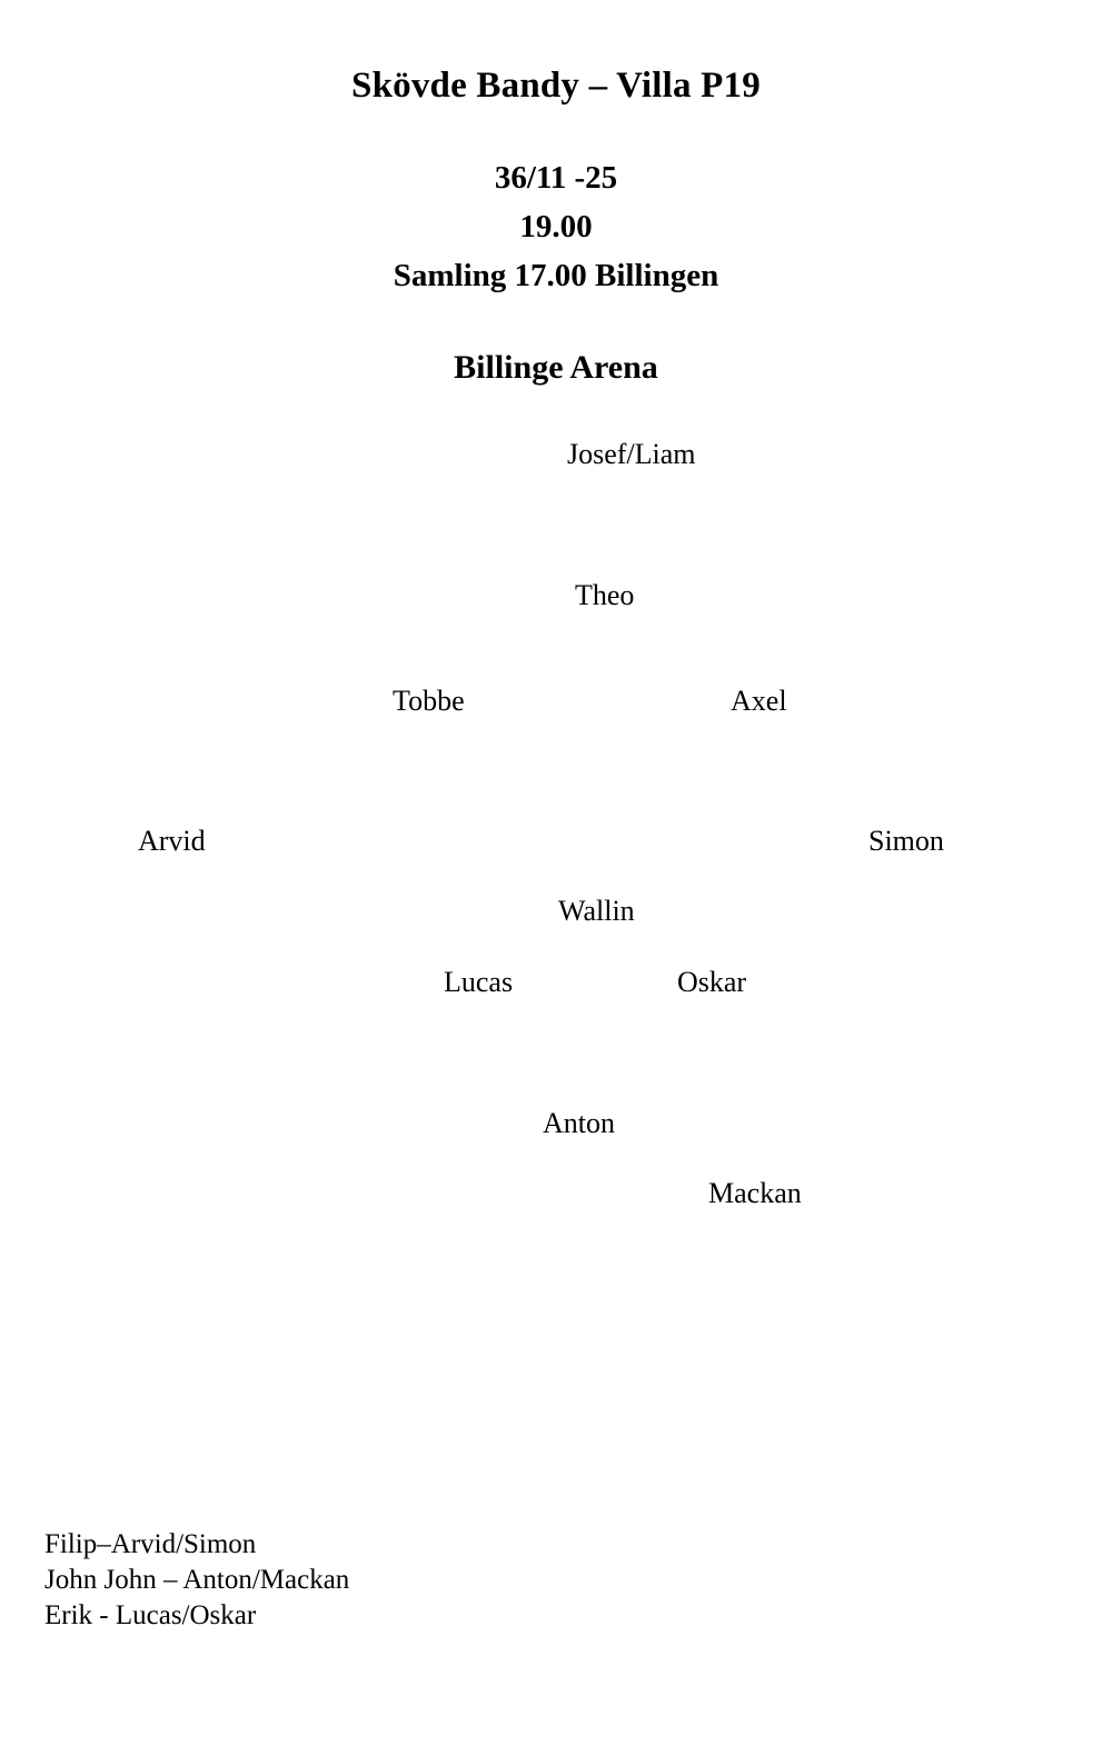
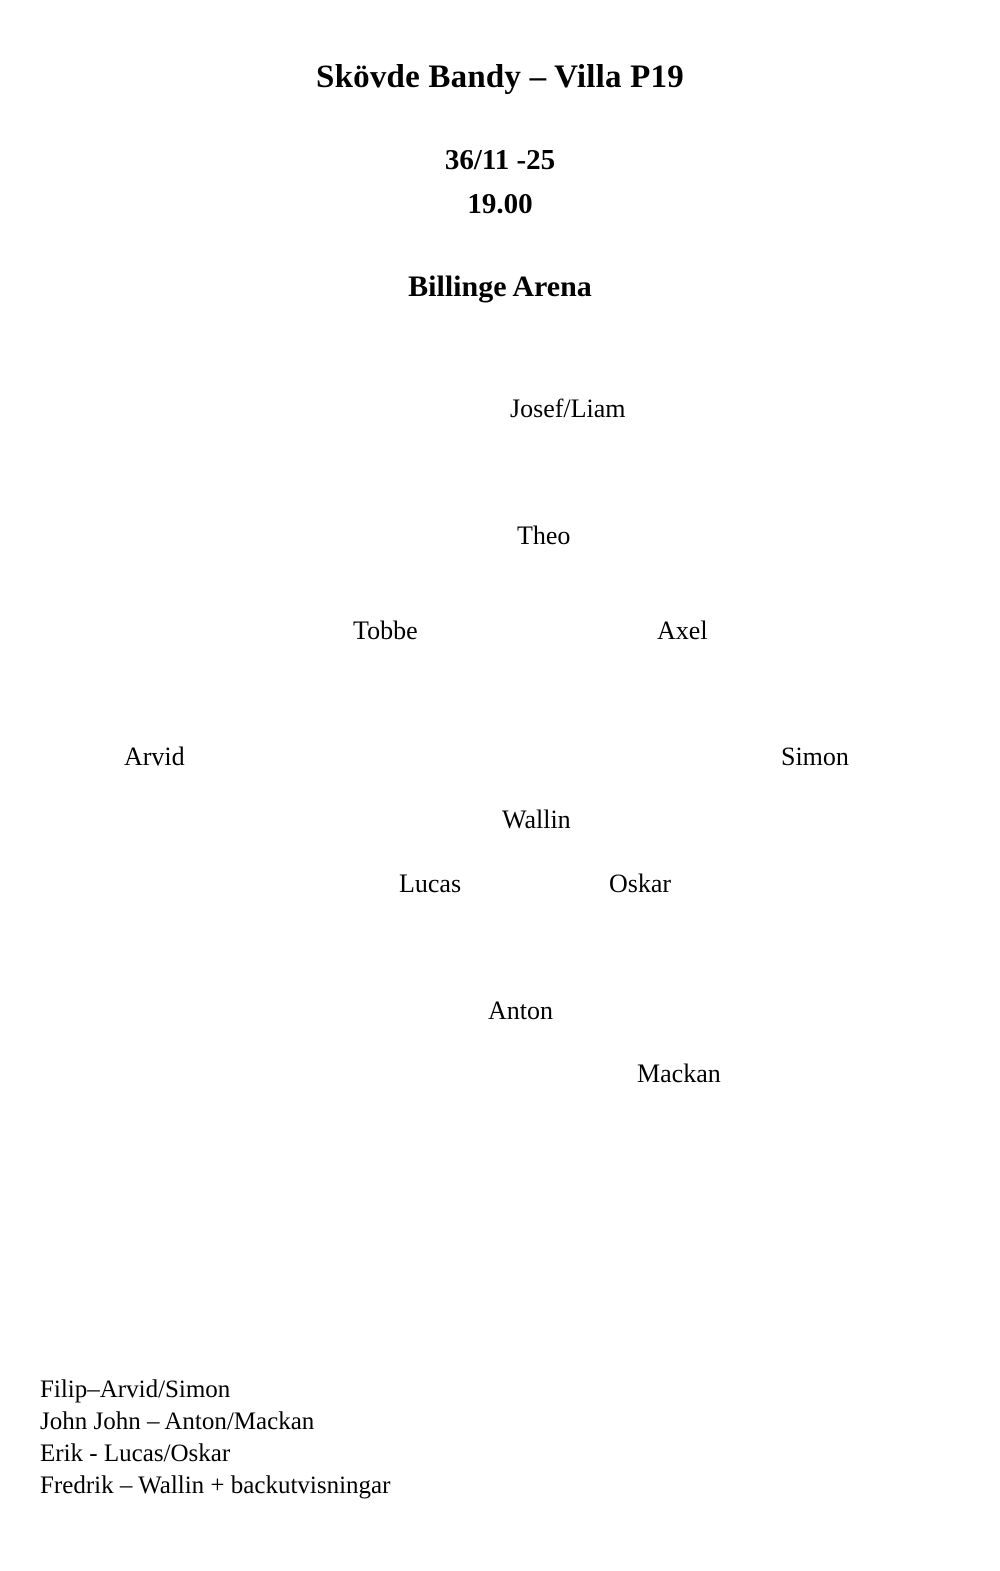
  Skövde Bandy – Villa P19
  36/11 -25
  19.00
- Samling 17.00 Billingen
  Billinge Arena
  Josef/Liam
  Theo
  Tobbe
  Axel
  Arvid
  Simon
  Wallin
  Lucas
  Oskar
  Anton
  Mackan
  Filip–Arvid/Simon
  John John – Anton/Mackan
  Erik - Lucas/Oskar
+ Fredrik – Wallin + backutvisningar
